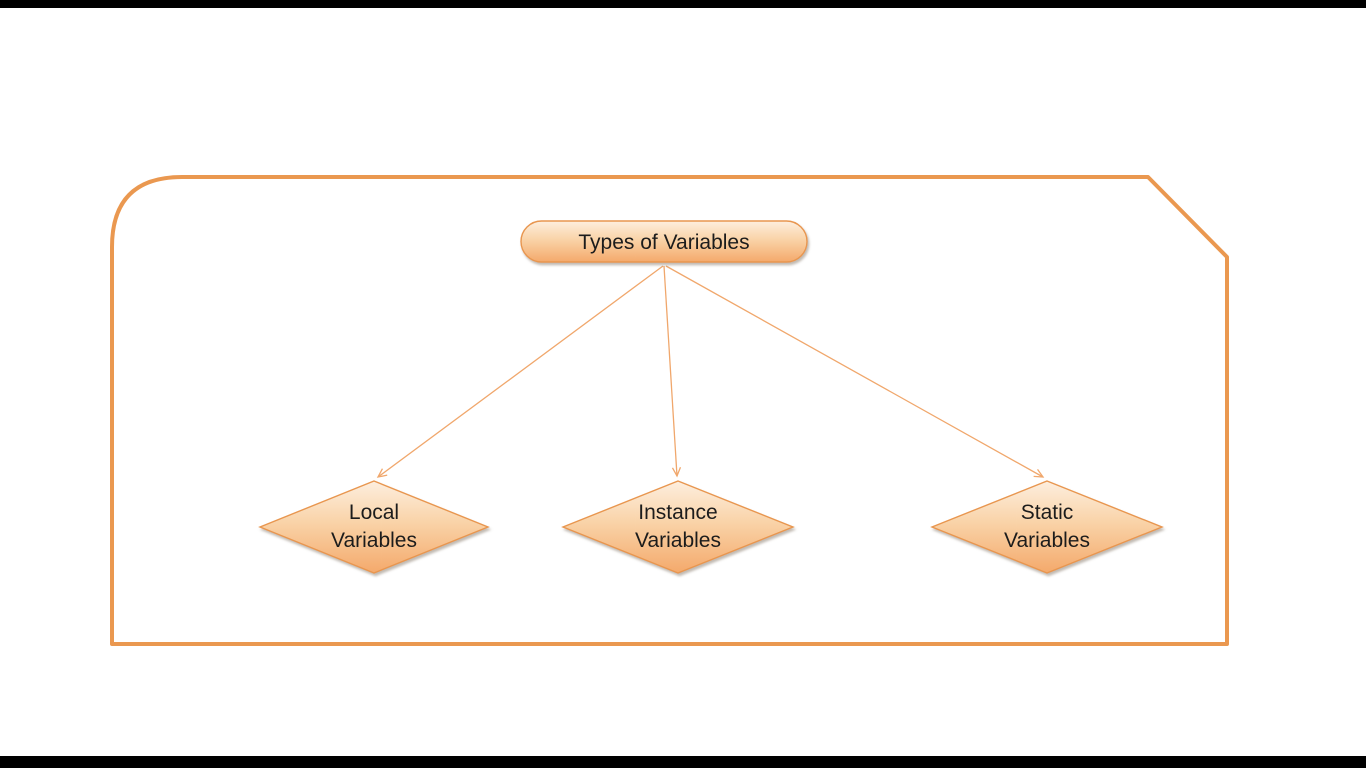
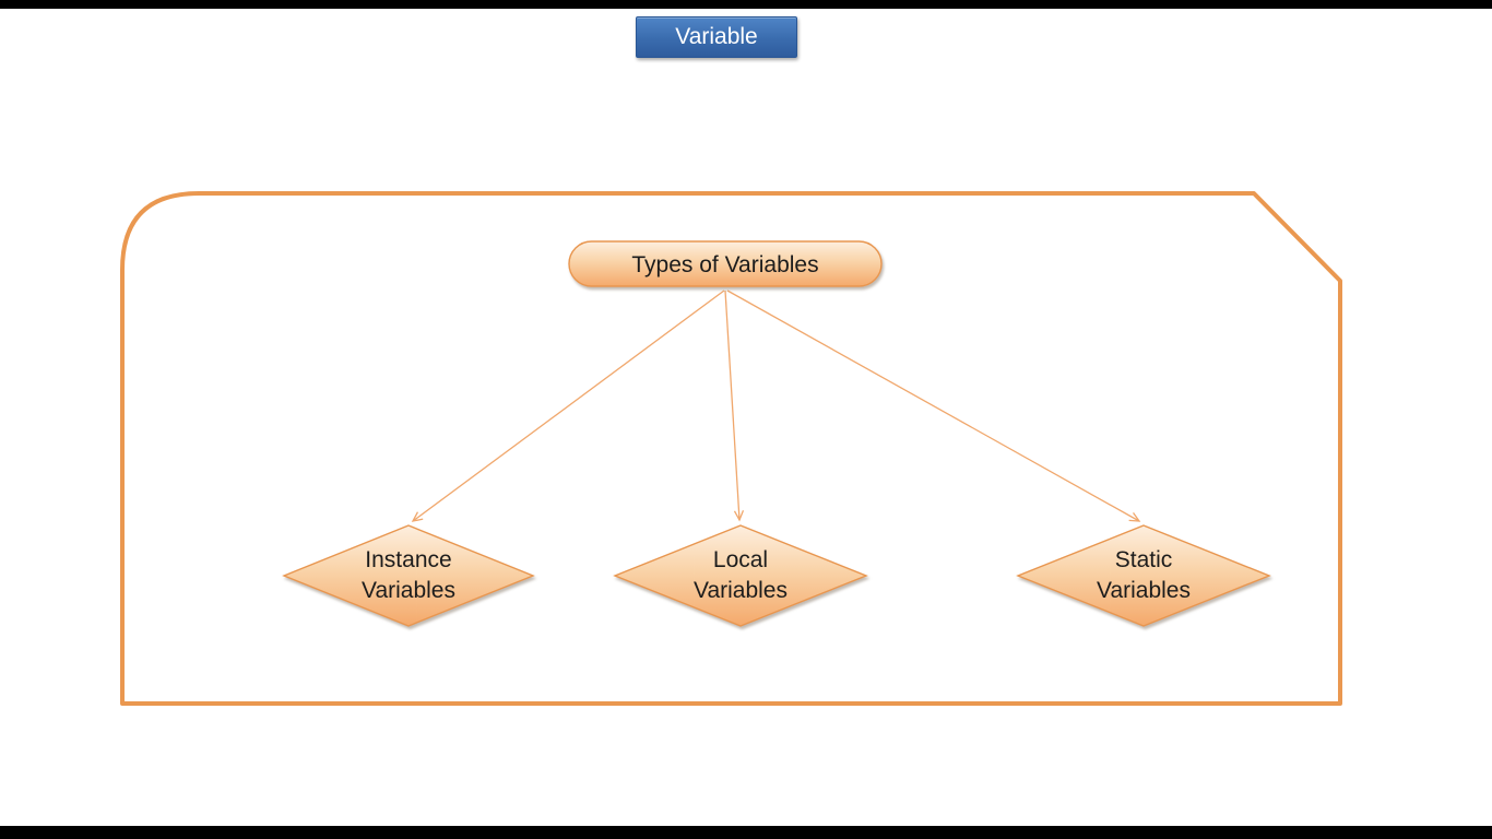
+ Variable
  Types of Variables
- Local
+ Instance
  Variables
- Instance
+ Local
  Variables
  Static
  Variables
